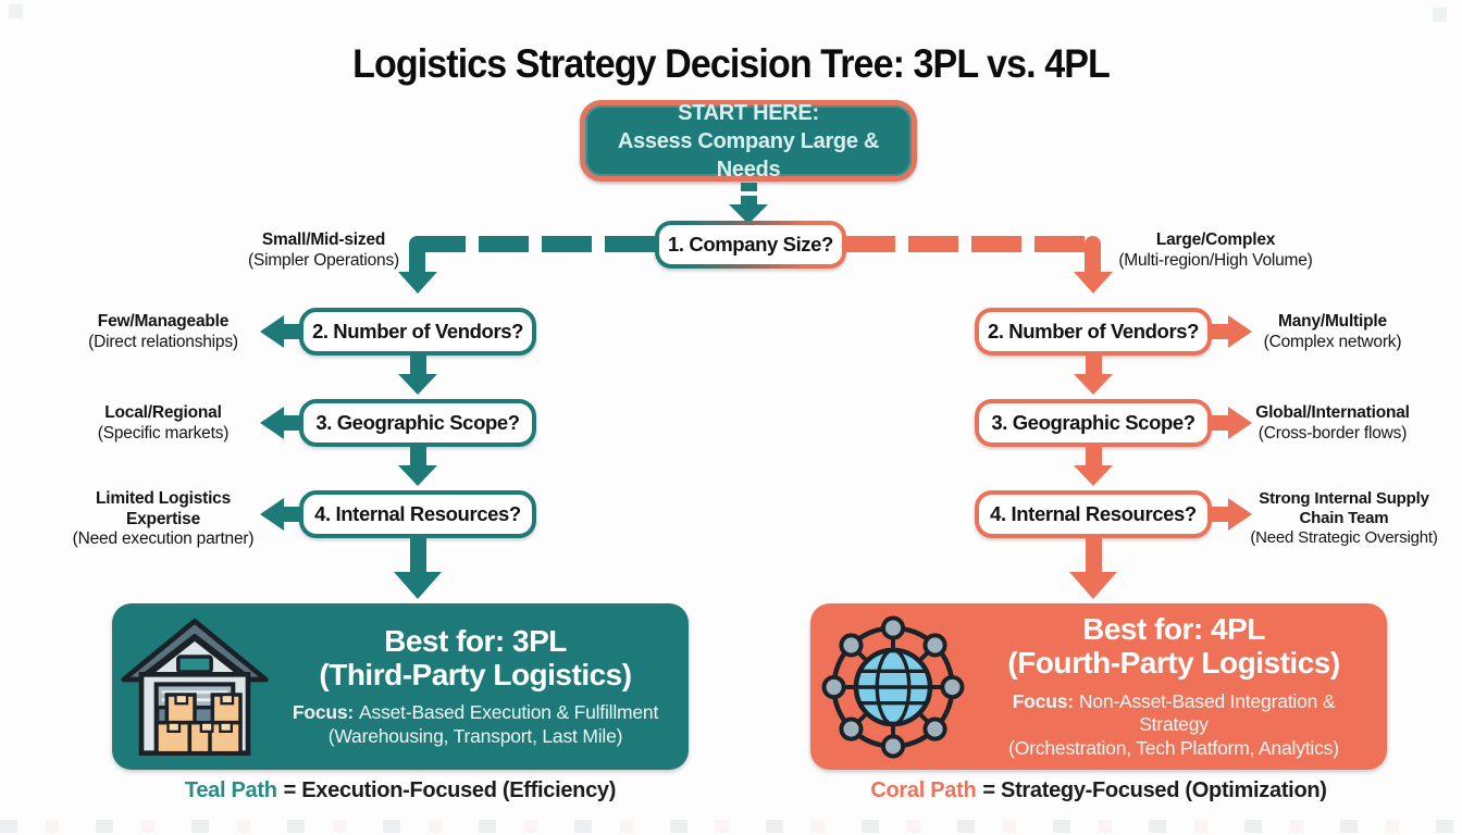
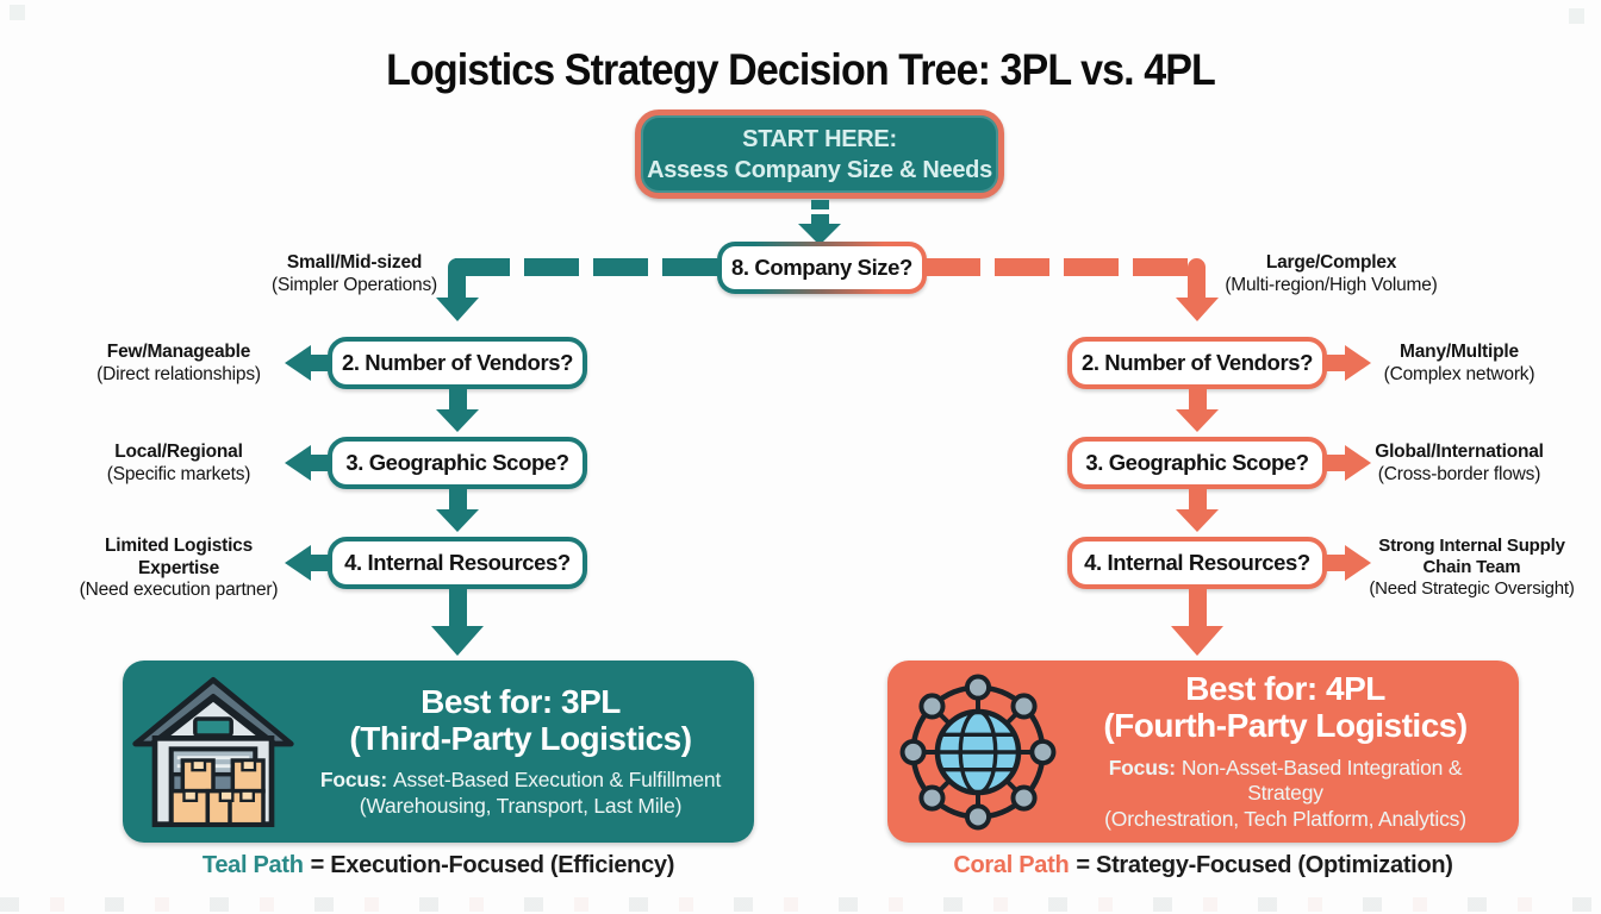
  Logistics Strategy Decision Tree: 3PL vs. 4PL
  START HERE:
- Assess Company Large & Needs
+ Assess Company Size & Needs
- 1. Company Size?
+ 8. Company Size?
  Small/Mid-sized
  (Simpler Operations)
  Large/Complex
  (Multi-region/High Volume)
  2. Number of Vendors?
  3. Geographic Scope?
  4. Internal Resources?
  2. Number of Vendors?
  3. Geographic Scope?
  4. Internal Resources?
  Few/Manageable
  (Direct relationships)
  Local/Regional
  (Specific markets)
  Limited Logistics
  Expertise
  (Need execution partner)
  Many/Multiple
  (Complex network)
  Global/International
  (Cross-border flows)
  Strong Internal Supply
  Chain Team
  (Need Strategic Oversight)
  Best for: 3PL
  (Third-Party Logistics)
  Focus: Asset-Based Execution & Fulfillment
  (Warehousing, Transport, Last Mile)
  Best for: 4PL
  (Fourth-Party Logistics)
  Focus: Non-Asset-Based Integration & Strategy
  (Orchestration, Tech Platform, Analytics)
  Teal Path = Execution-Focused (Efficiency)
  Coral Path = Strategy-Focused (Optimization)
